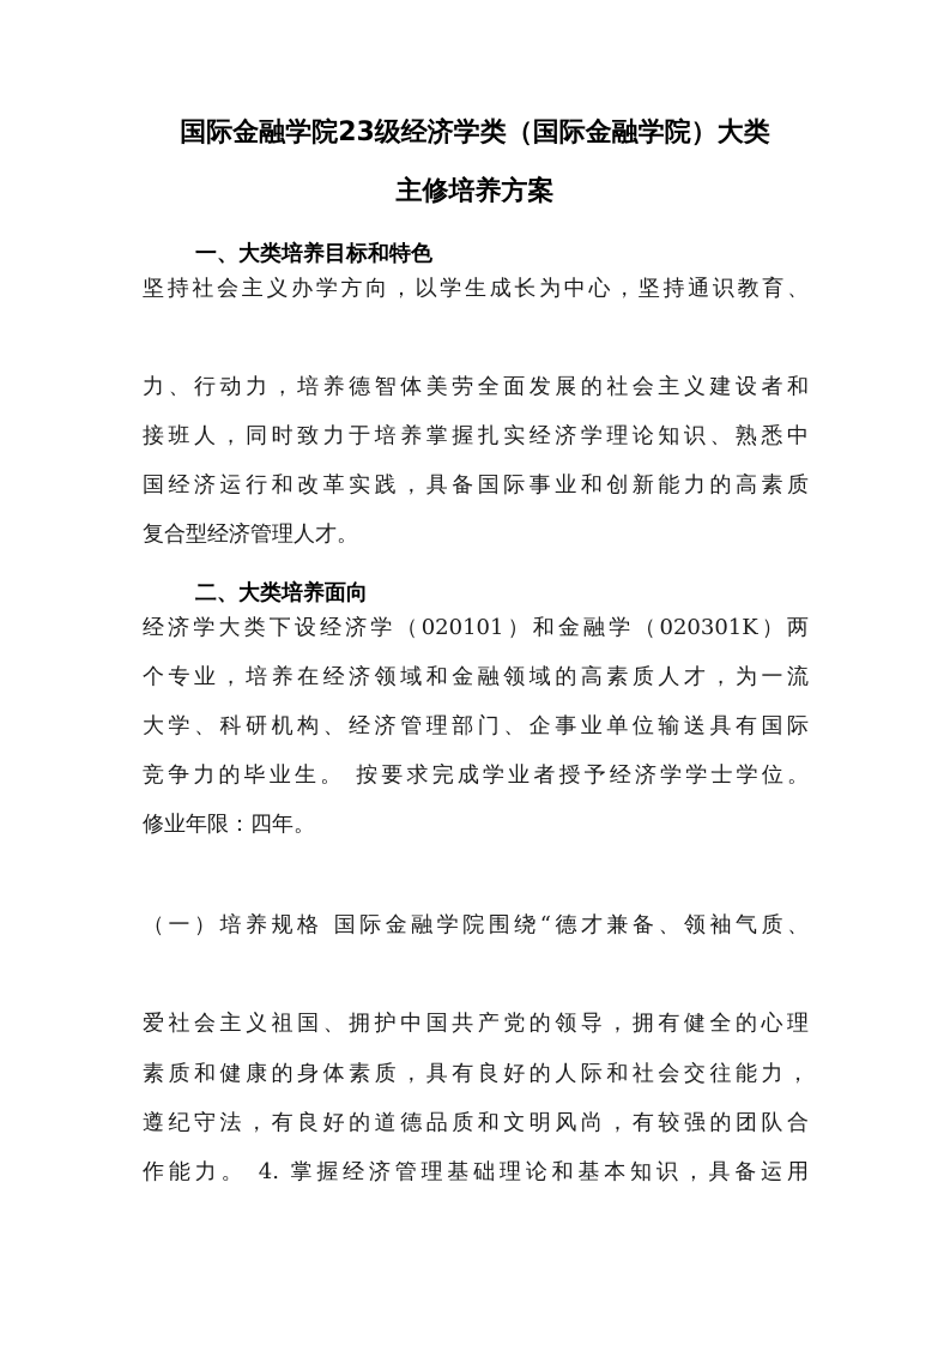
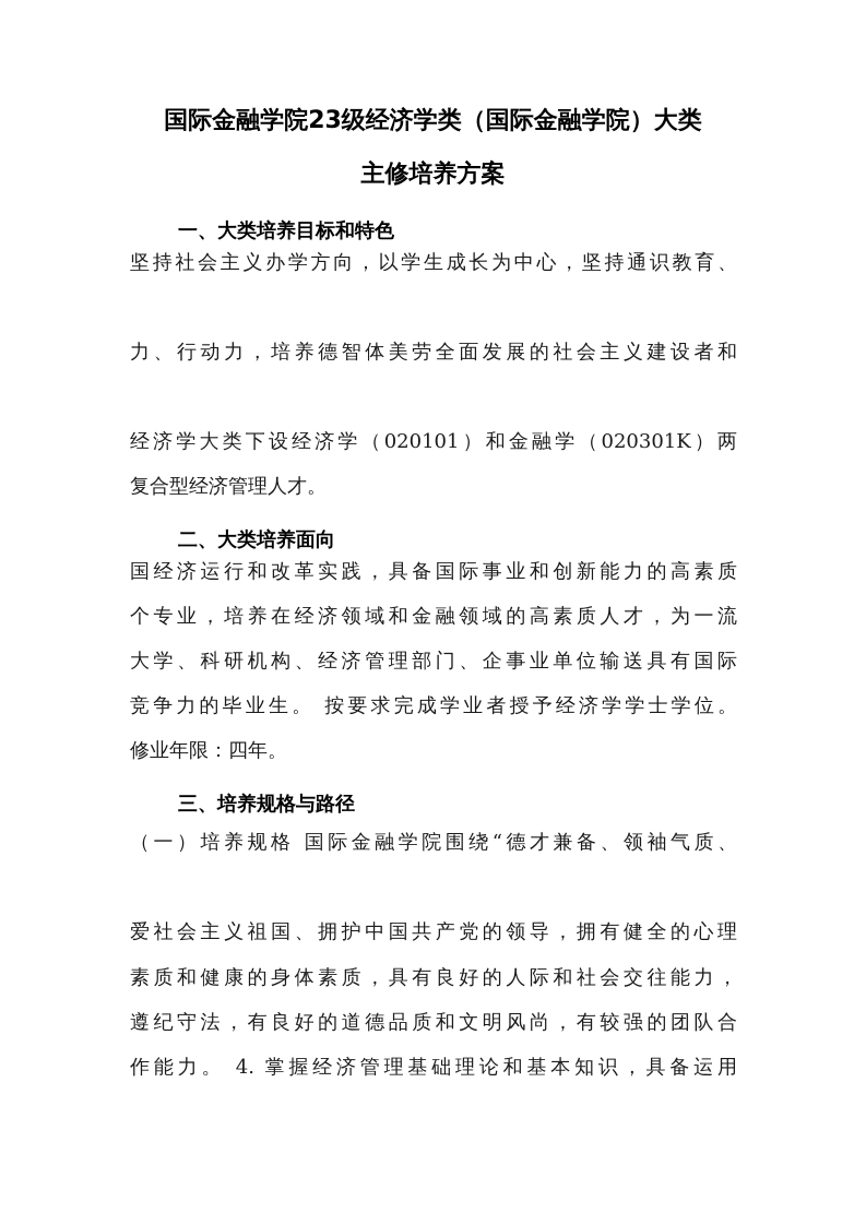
  国际金融学院23级经济学类（国际金融学院）大类
  主修培养方案
  一、大类培养目标和特色
  坚持社会主义办学方向，以学生成长为中心，坚持通识教育、
  力、行动力，培养德智体美劳全面发展的社会主义建设者和
- 接班人，同时致力于培养掌握扎实经济学理论知识、熟悉中
- 国经济运行和改革实践，具备国际事业和创新能力的高素质
+ 经济学大类下设经济学（020101）和金融学（020301K）两
  复合型经济管理人才。
  二、大类培养面向
- 经济学大类下设经济学（020101）和金融学（020301K）两
+ 国经济运行和改革实践，具备国际事业和创新能力的高素质
  个专业，培养在经济领域和金融领域的高素质人才，为一流
  大学、科研机构、经济管理部门、企事业单位输送具有国际
  竞争力的毕业生。 按要求完成学业者授予经济学学士学位。
  修业年限：四年。
+ 三、培养规格与路径
  （一）培养规格 国际金融学院围绕“德才兼备、领袖气质、
  爱社会主义祖国、拥护中国共产党的领导，拥有健全的心理
  素质和健康的身体素质，具有良好的人际和社会交往能力，
  遵纪守法，有良好的道德品质和文明风尚，有较强的团队合
  作能力。 4. 掌握经济管理基础理论和基本知识，具备运用
